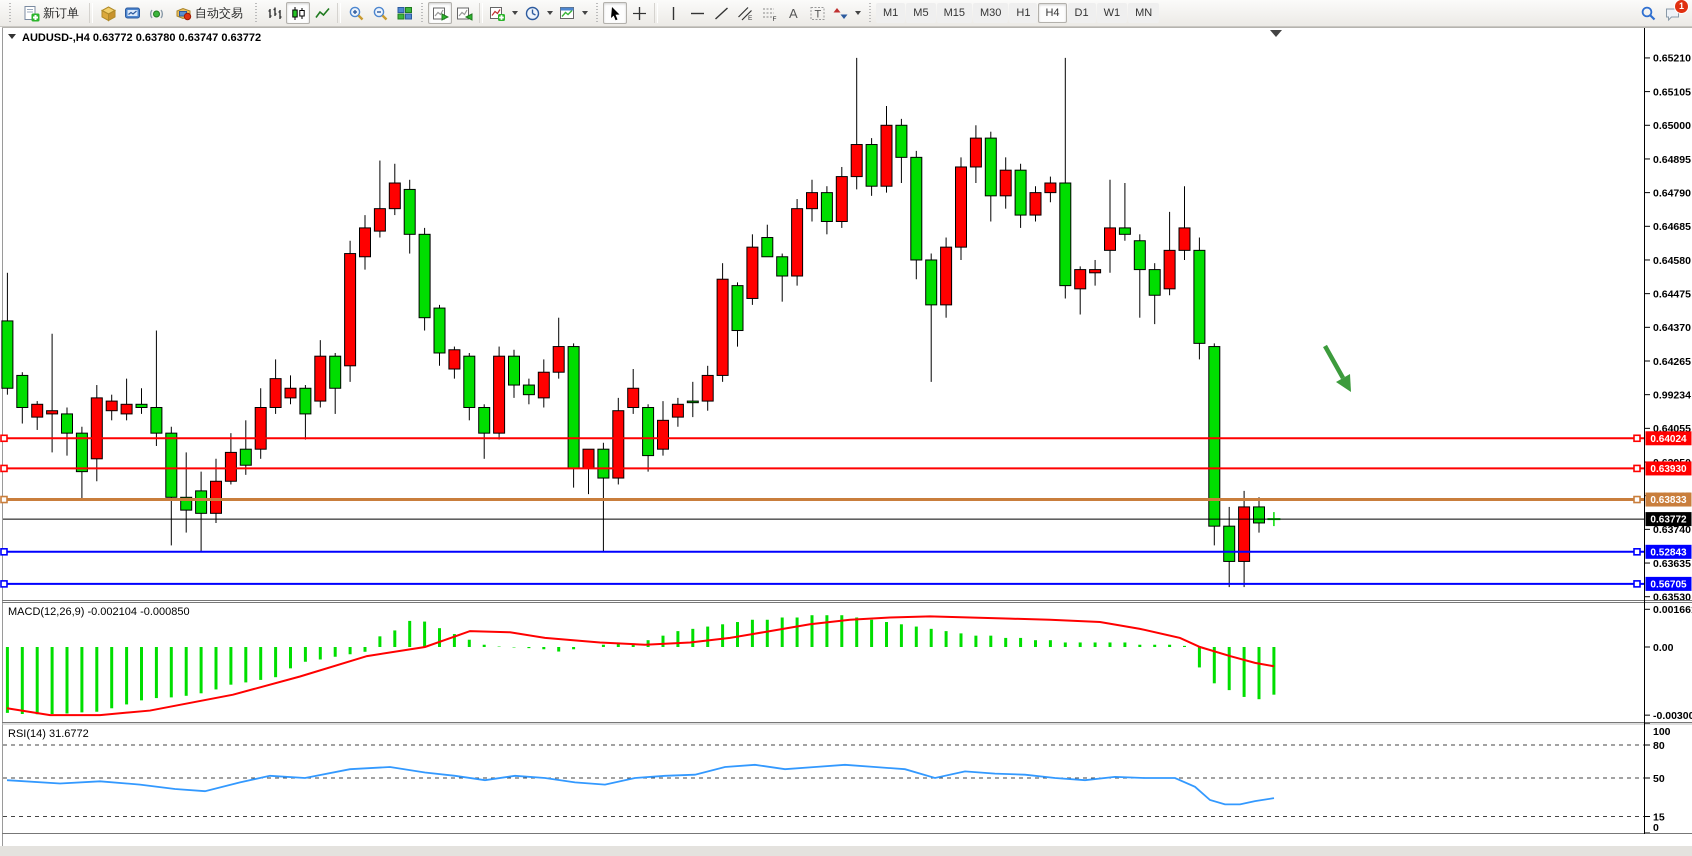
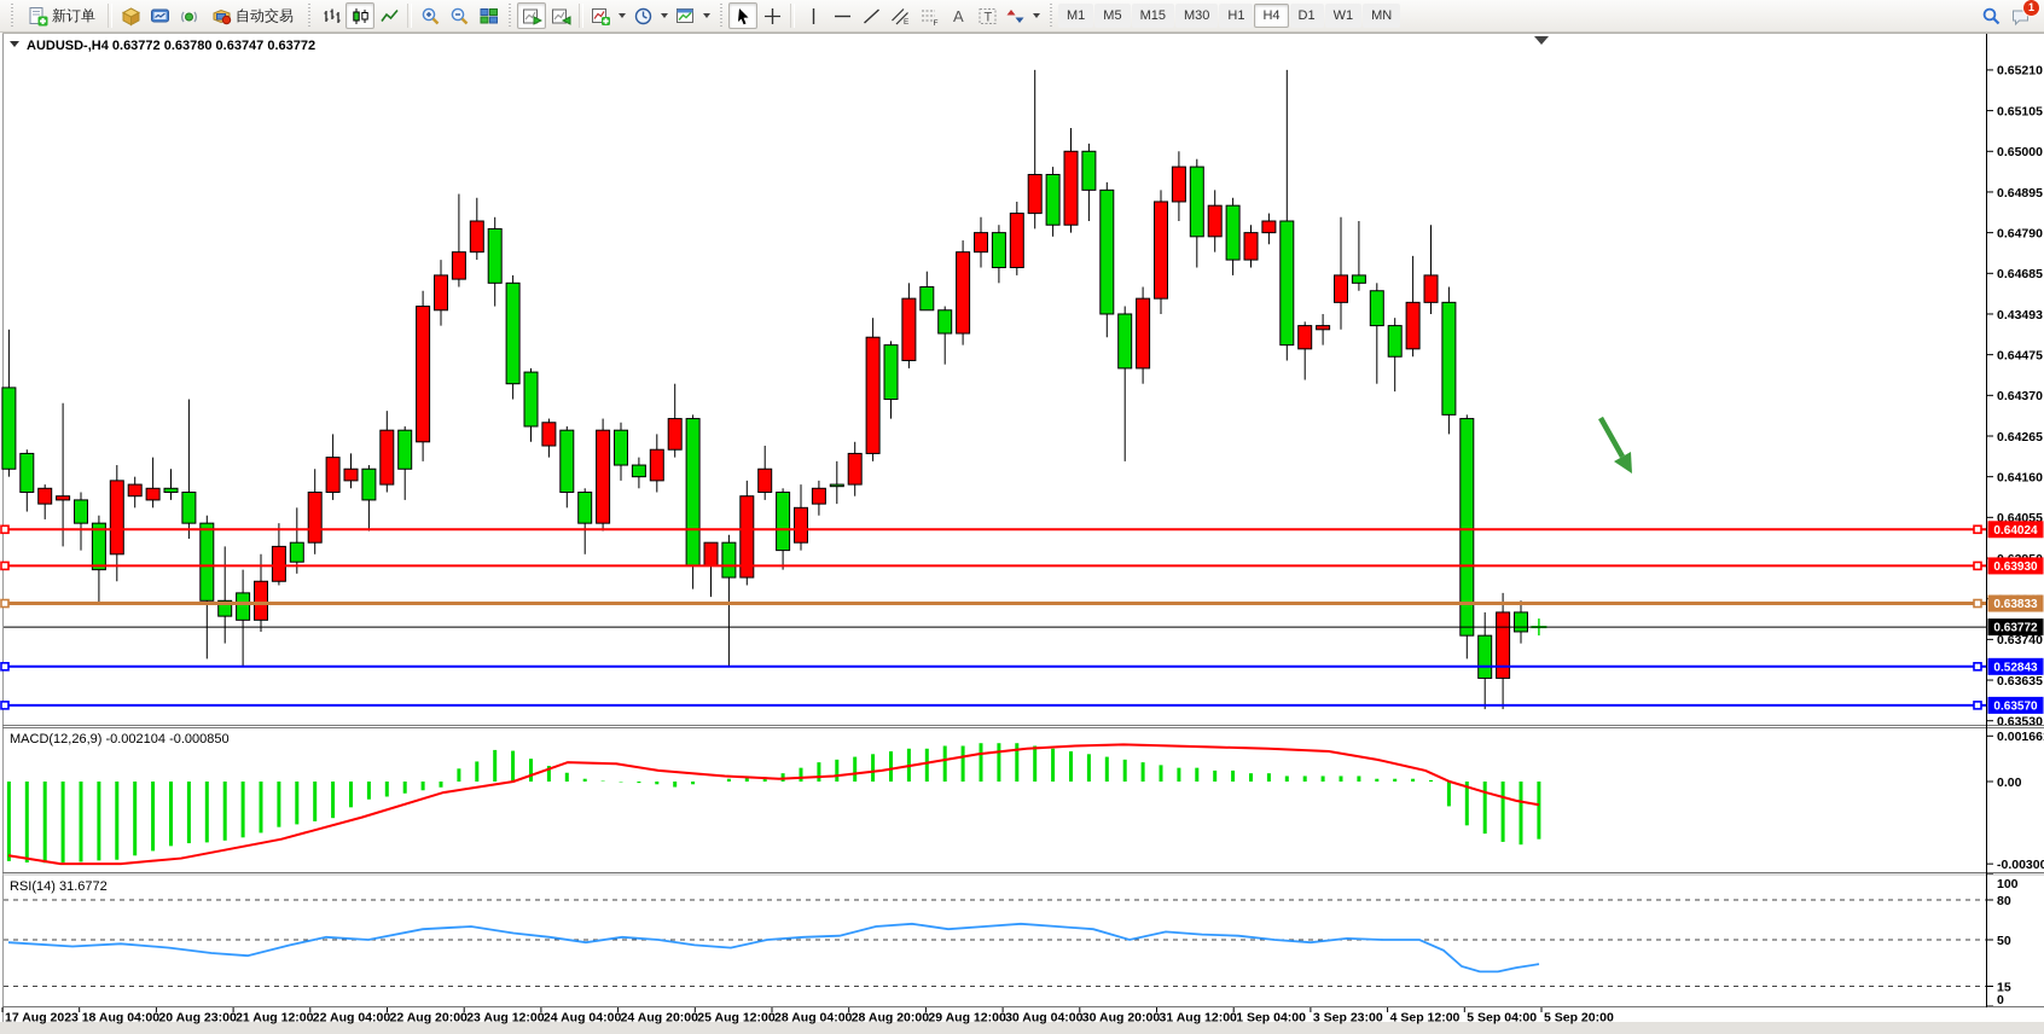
  新订单
  自动交易
  A
  T
  M1
  M5
  M15
  M30
  H1
  H4
  D1
  W1
  MN
  1
  0.65210
  0.65105
  0.65000
  0.64895
  0.64790
  0.64685
- 0.64580
+ 0.43493
  0.64475
  0.64370
  0.64265
- 0.99234
+ 0.64160
  0.64055
  0.63740
  0.63635
  0.63530
  0.00166
  0.00
  -0.0030
  100
  80
  50
  15
  0
  0.64024
  0.63930
  0.63833
  0.63772
  0.52843
- 0.56705
+ 0.63570
  MACD(12,26,9) -0.002104 -0.000850
  RSI(14) 31.6772
+ 17 Aug 2023
+ 18 Aug 04:00
+ 20 Aug 23:00
+ 21 Aug 12:00
+ 22 Aug 04:00
+ 22 Aug 20:00
+ 23 Aug 12:00
+ 24 Aug 04:00
+ 24 Aug 20:00
+ 25 Aug 12:00
+ 28 Aug 04:00
+ 28 Aug 20:00
+ 29 Aug 12:00
+ 30 Aug 04:00
+ 30 Aug 20:00
+ 31 Aug 12:00
+ 1 Sep 04:00
+ 3 Sep 23:00
+ 4 Sep 12:00
+ 5 Sep 04:00
+ 5 Sep 20:00
  AUDUSD-,H4 0.63772 0.63780 0.63747 0.63772
